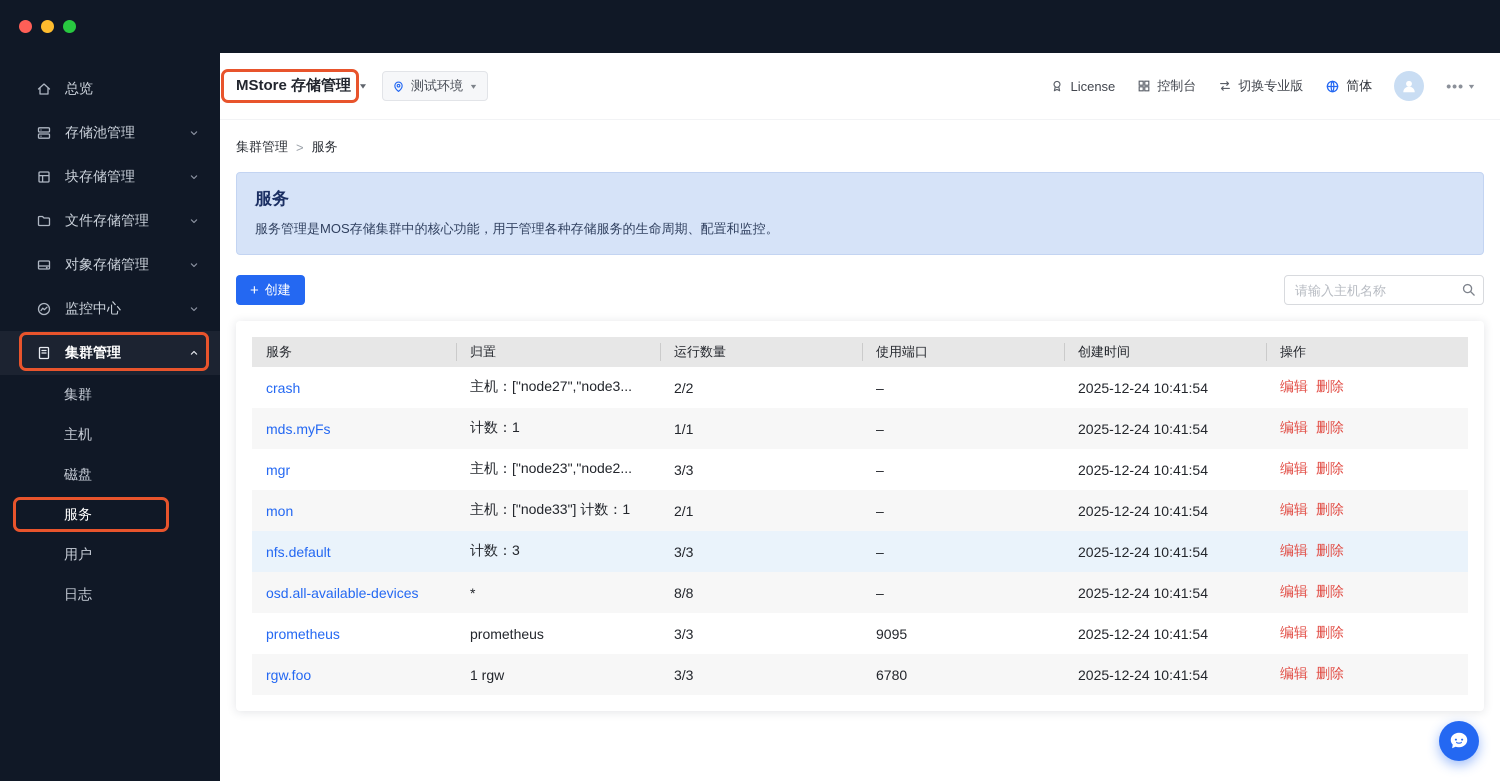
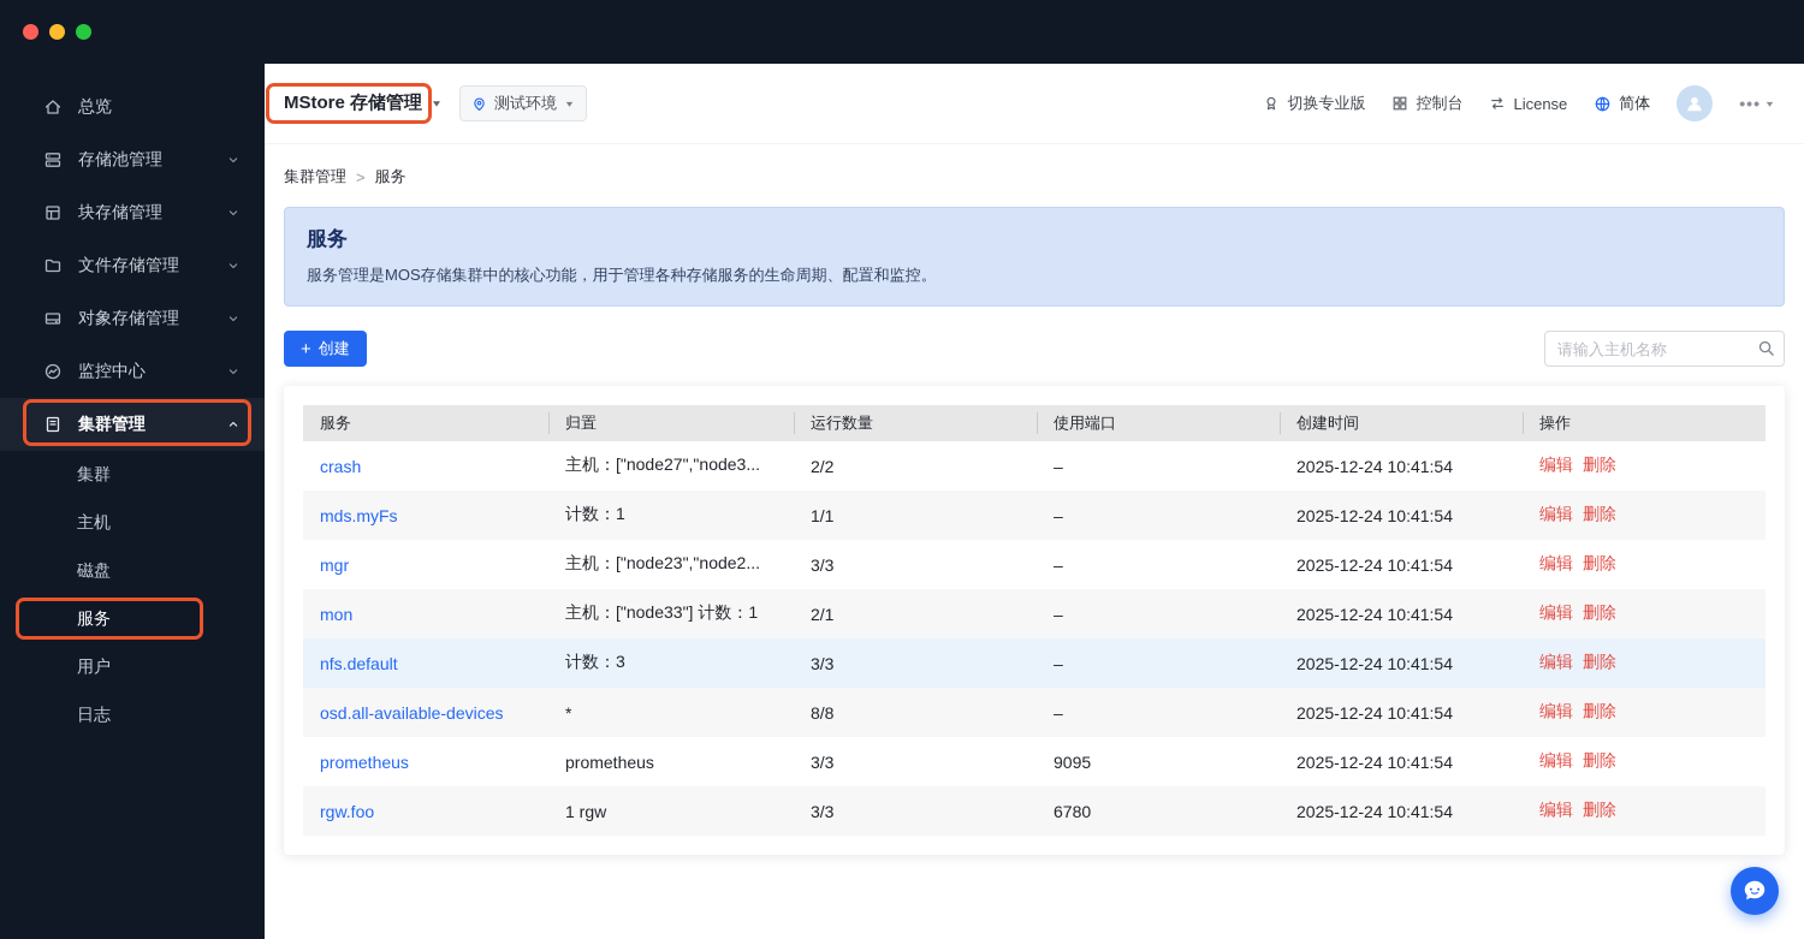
  总览
  存储池管理
  块存储管理
  文件存储管理
  对象存储管理
  监控中心
  集群管理
  集群
  主机
  磁盘
  服务
  用户
  日志
  MStore 存储管理
  测试环境
- License
+ 切换专业版
  控制台
- 切换专业版
+ License
  简体
  •••
  集群管理
  >
  服务
  服务
  服务管理是MOS存储集群中的核心功能，用于管理各种存储服务的生命周期、配置和监控。
  +
  创建
  请输入主机名称
  服务	归置	运行数量	使用端口	创建时间	操作
  crash	主机：["node27","node3...	2/2	–	2025-12-24 10:41:54	编辑 删除
  mds.myFs	计数：1	1/1	–	2025-12-24 10:41:54	编辑 删除
  mgr	主机：["node23","node2...	3/3	–	2025-12-24 10:41:54	编辑 删除
  mon	主机：["node33"] 计数：1	2/1	–	2025-12-24 10:41:54	编辑 删除
  nfs.default	计数：3	3/3	–	2025-12-24 10:41:54	编辑 删除
  osd.all-available-devices	*	8/8	–	2025-12-24 10:41:54	编辑 删除
  prometheus	prometheus	3/3	9095	2025-12-24 10:41:54	编辑 删除
  rgw.foo	1 rgw	3/3	6780	2025-12-24 10:41:54	编辑 删除
